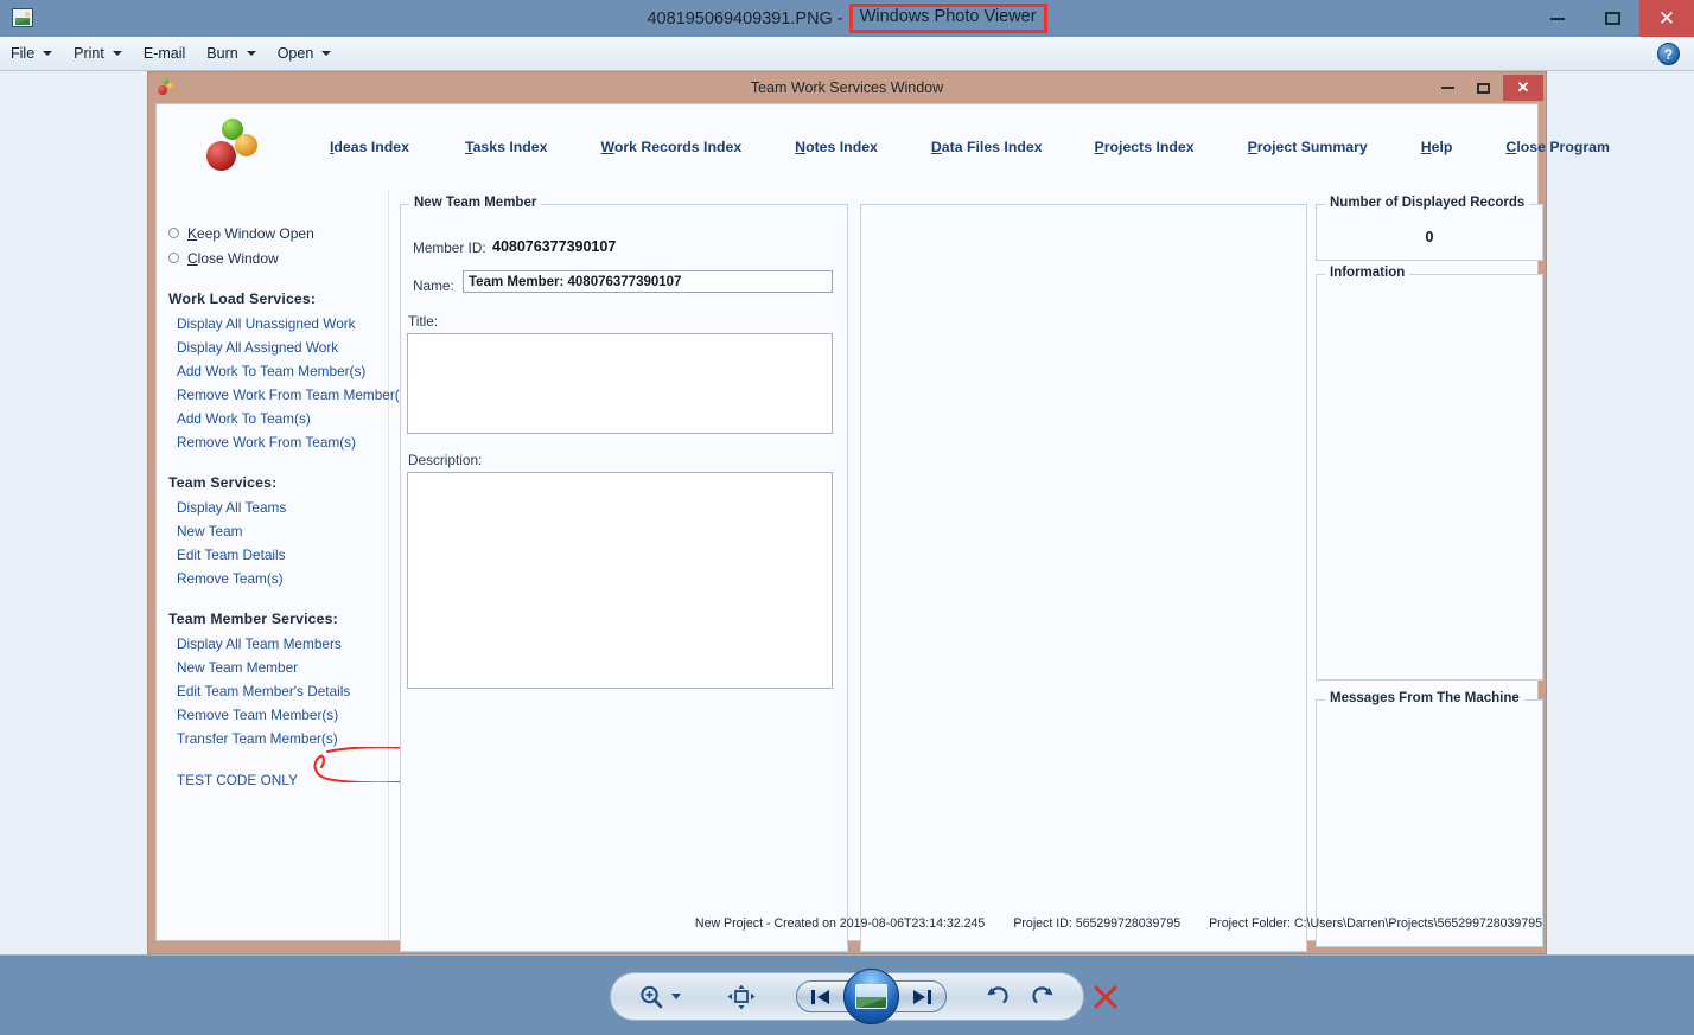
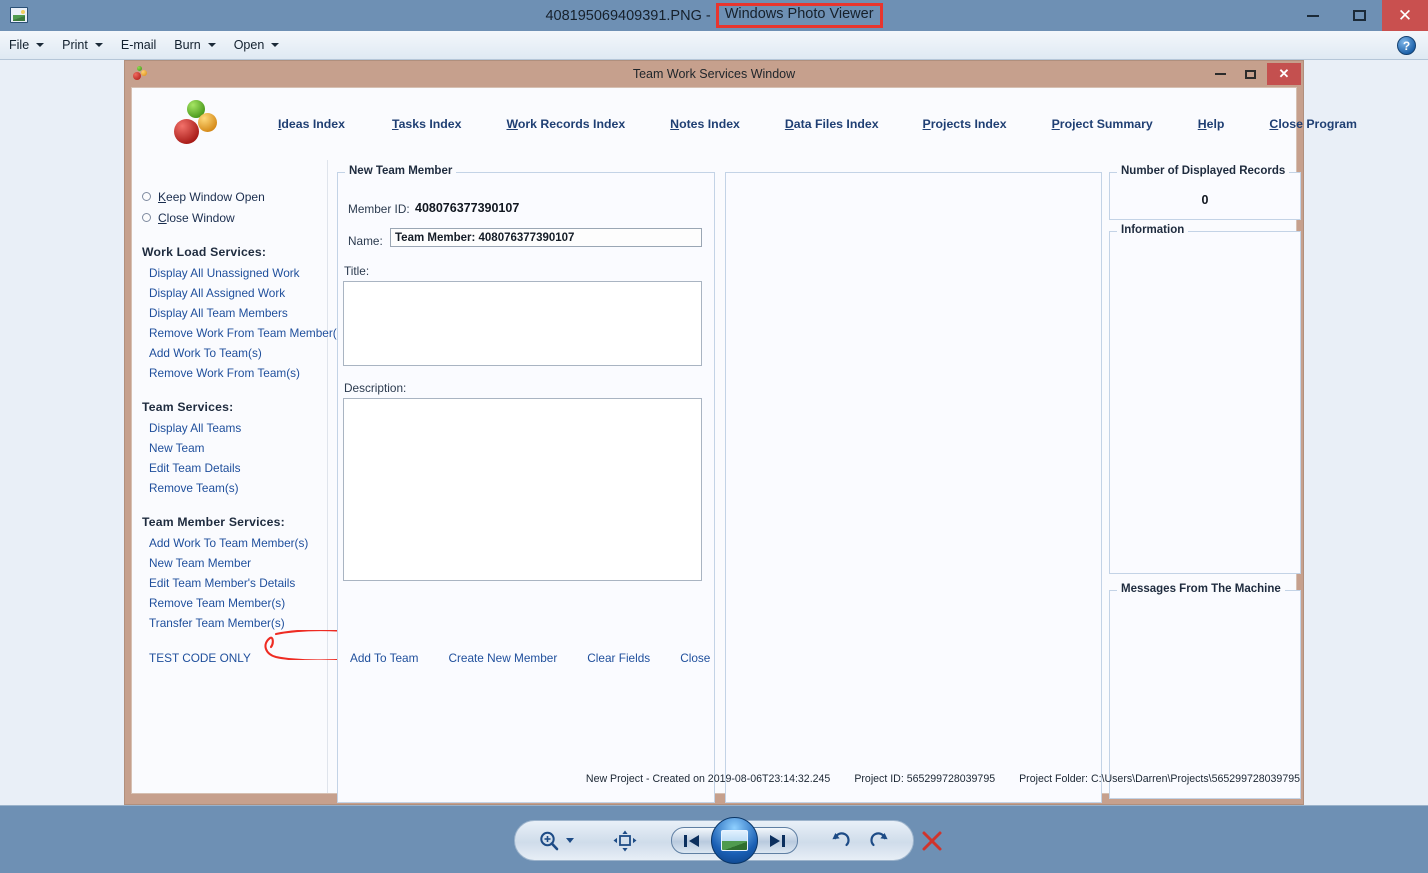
  408195069409391.PNG
  -
  Windows Photo Viewer
  ✕
  File
  Print
  E-mail
  Burn
  Open
  ?
  Team Work Services Window
  ✕
  Ideas Index
  Tasks Index
  Work Records Index
  Notes Index
  Data Files Index
  Projects Index
  Project Summary
  Help
  Close Program
  K
  eep Window Open
  C
  lose Window
  Work Load Services:
  Display All Unassigned Work
  Display All Assigned Work
- Add Work To Team Member(s)
+ Display All Team Members
  Remove Work From Team Member(
  Add Work To Team(s)
  Remove Work From Team(s)
  Team Services:
  Display All Teams
  New Team
  Edit Team Details
  Remove Team(s)
  Team Member Services:
- Display All Team Members
+ Add Work To Team Member(s)
  New Team Member
  Edit Team Member's Details
  Remove Team Member(s)
  Transfer Team Member(s)
  TEST CODE ONLY
  New Team Member
  Member ID:
  408076377390107
  Name:
  Team Member: 408076377390107
  Title:
  Description:
+ Add To Team
+ Create New Member
+ Clear Fields
+ Close
  Number of Displayed Records
  0
  Information
  Messages From The Machine
  New Project - Created on 2019-08-06T23:14:32.245
  Project ID: 565299728039795
  Project Folder: C:\Users\Darren\Projects\565299728039795
